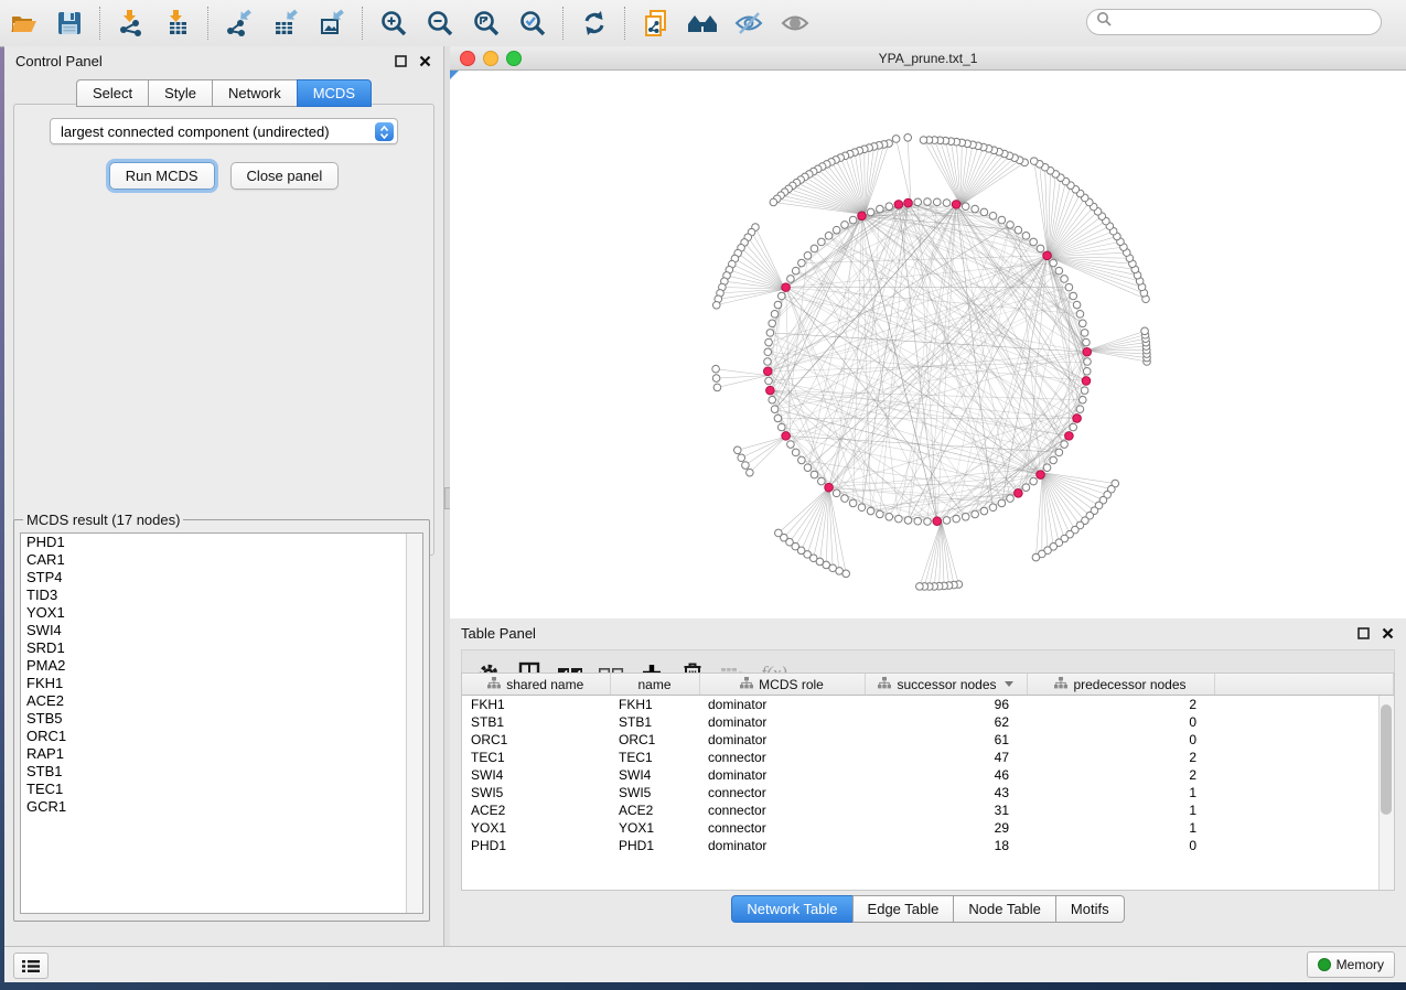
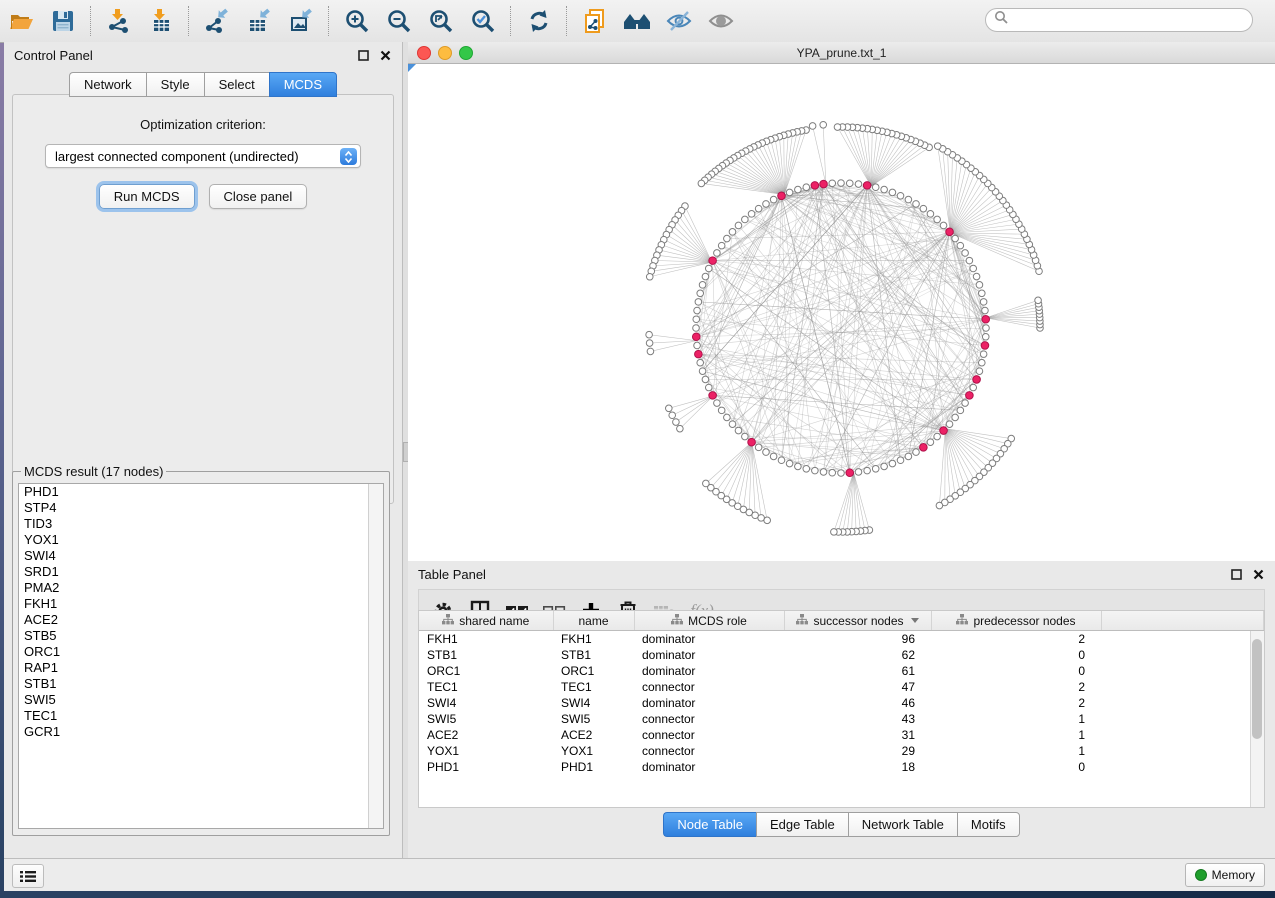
  Control Panel
- Select
+ Network
  Style
- Network
+ Select
  MCDS
+ Optimization criterion:
  largest connected component (undirected)
  Run MCDS
  Close panel
  MCDS result (17 nodes)
  PHD1
- CAR1
  STP4
  TID3
  YOX1
  SWI4
  SRD1
  PMA2
  FKH1
  ACE2
  STB5
  ORC1
  RAP1
  STB1
+ SWI5
  TEC1
  GCR1
  YPA_prune.txt_1
  Table Panel
  shared name	name	MCDS role	successor nodes	predecessor nodes
  FKH1	FKH1	dominator	96	2
  STB1	STB1	dominator	62	0
  ORC1	ORC1	dominator	61	0
  TEC1	TEC1	connector	47	2
  SWI4	SWI4	dominator	46	2
  SWI5	SWI5	connector	43	1
  ACE2	ACE2	connector	31	1
  YOX1	YOX1	connector	29	1
  PHD1	PHD1	dominator	18	0
- Network Table
+ Node Table
  Edge Table
- Node Table
+ Network Table
  Motifs
  Memory
